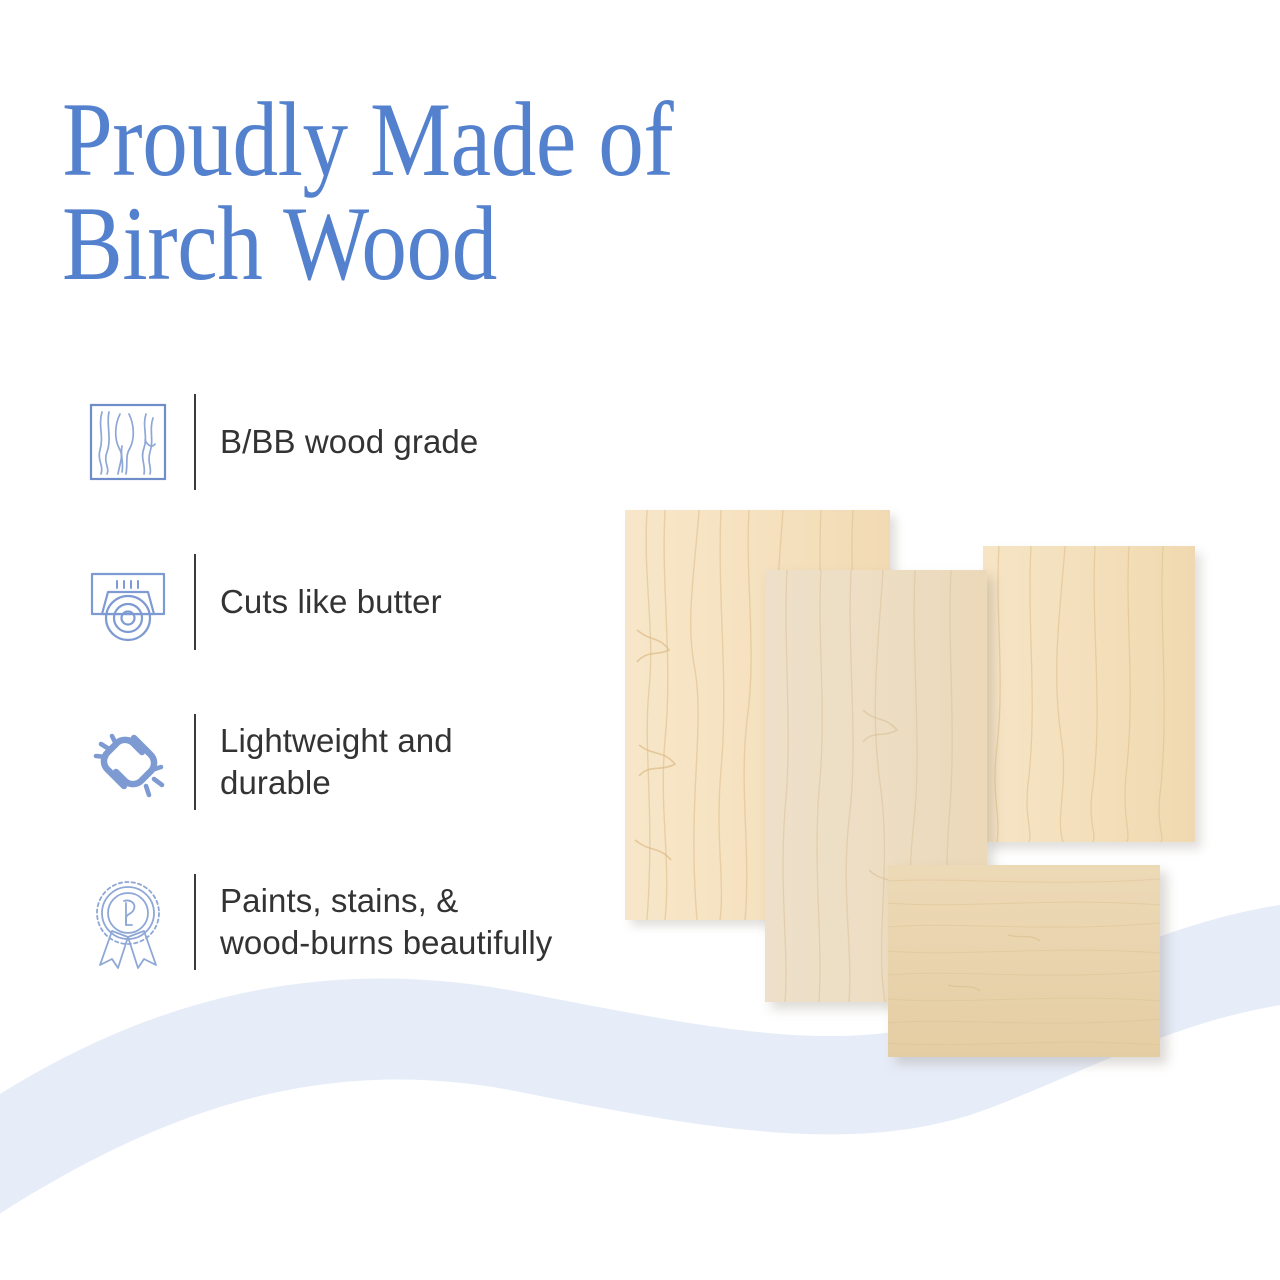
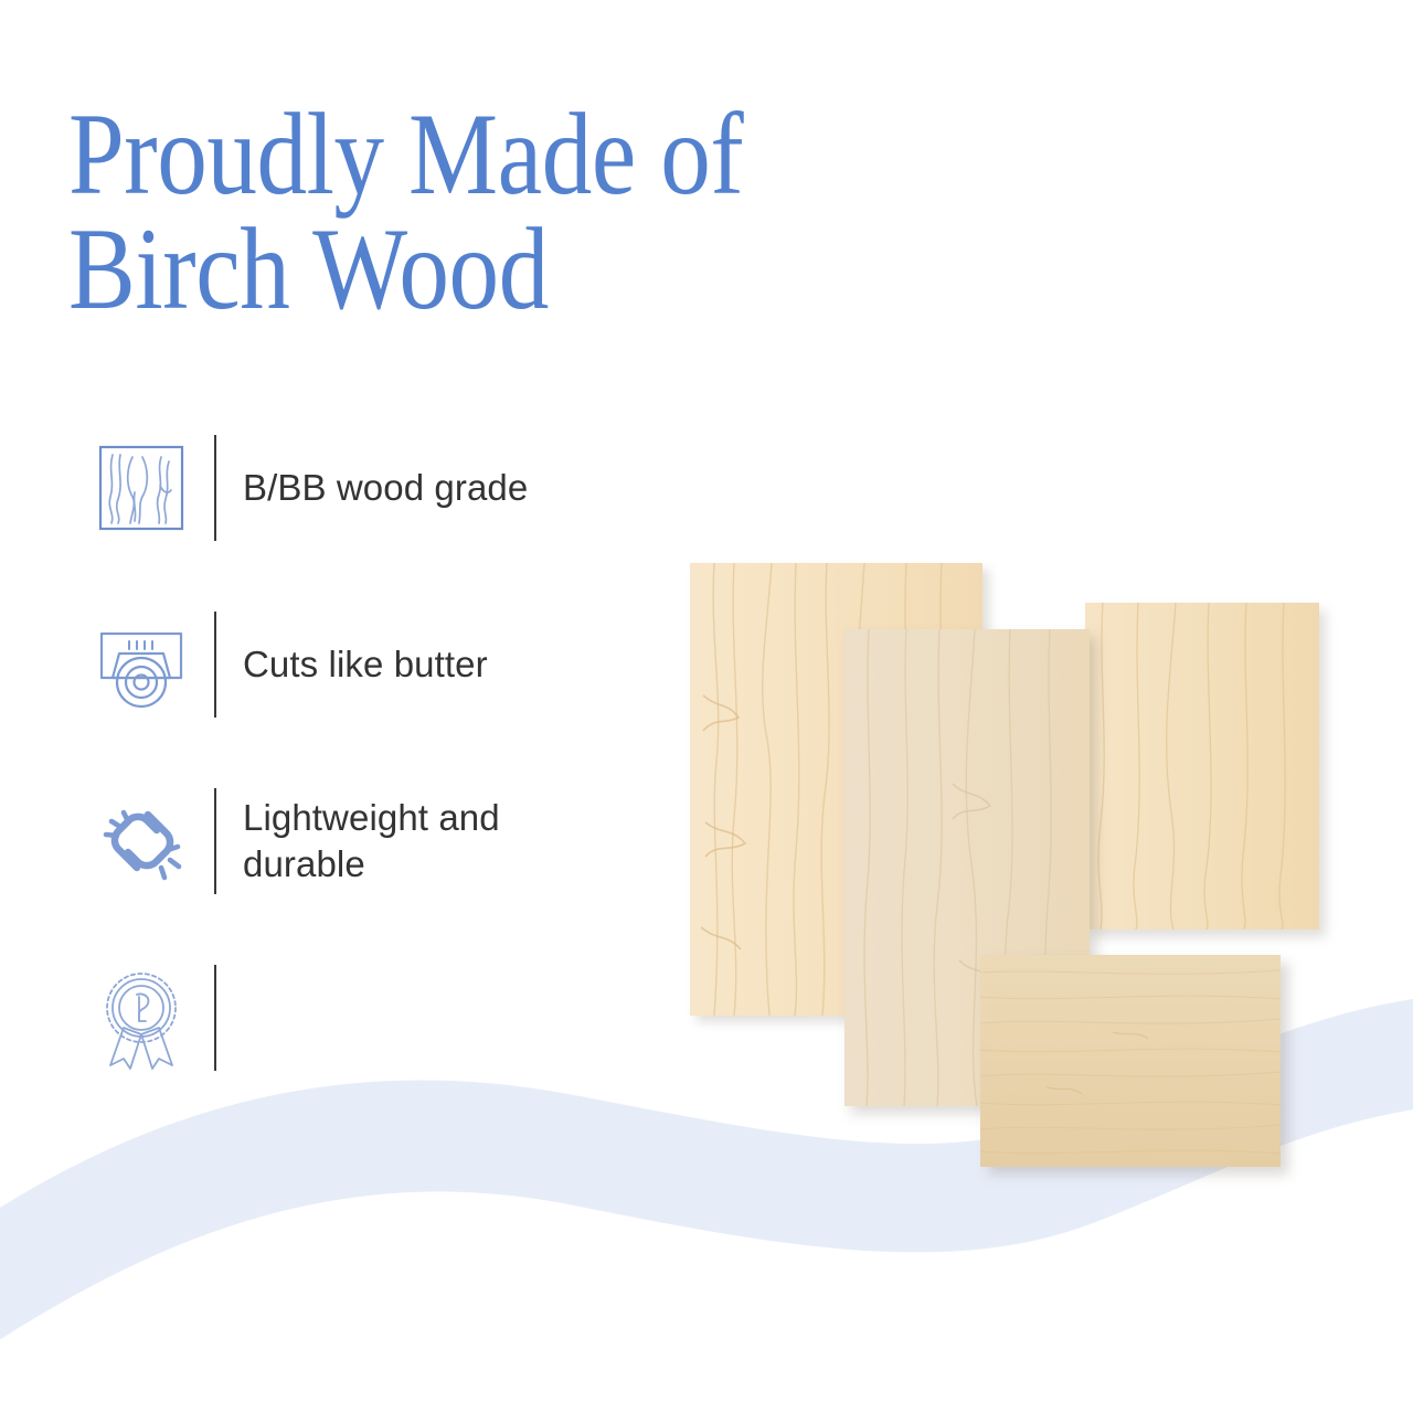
  Proudly Made of
  Birch Wood
  B/BB wood grade
  Cuts like butter
  Lightweight and
  durable
- Paints, stains, &
- wood-burns beautifully
